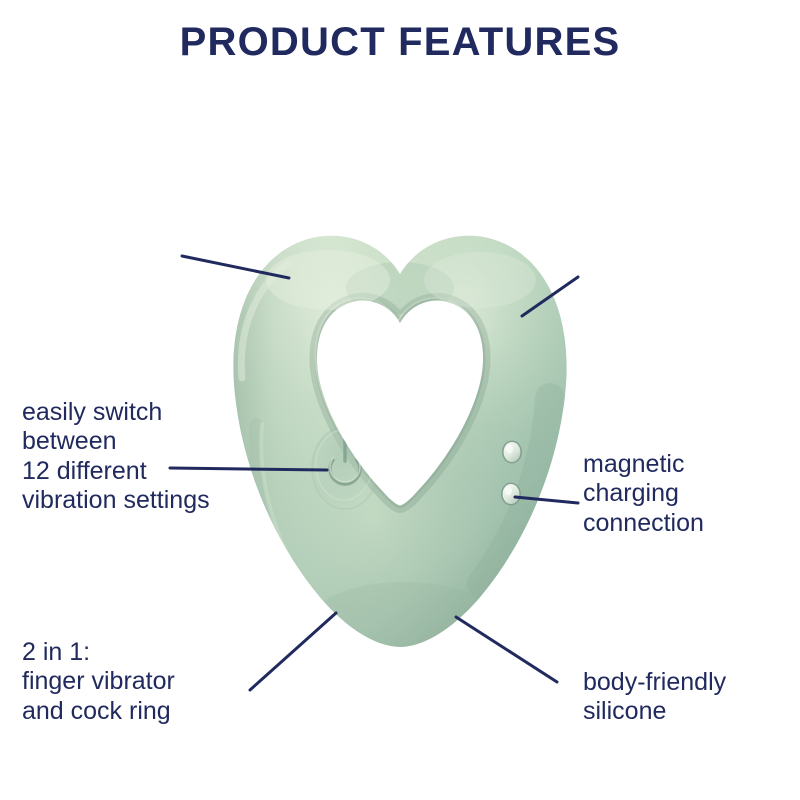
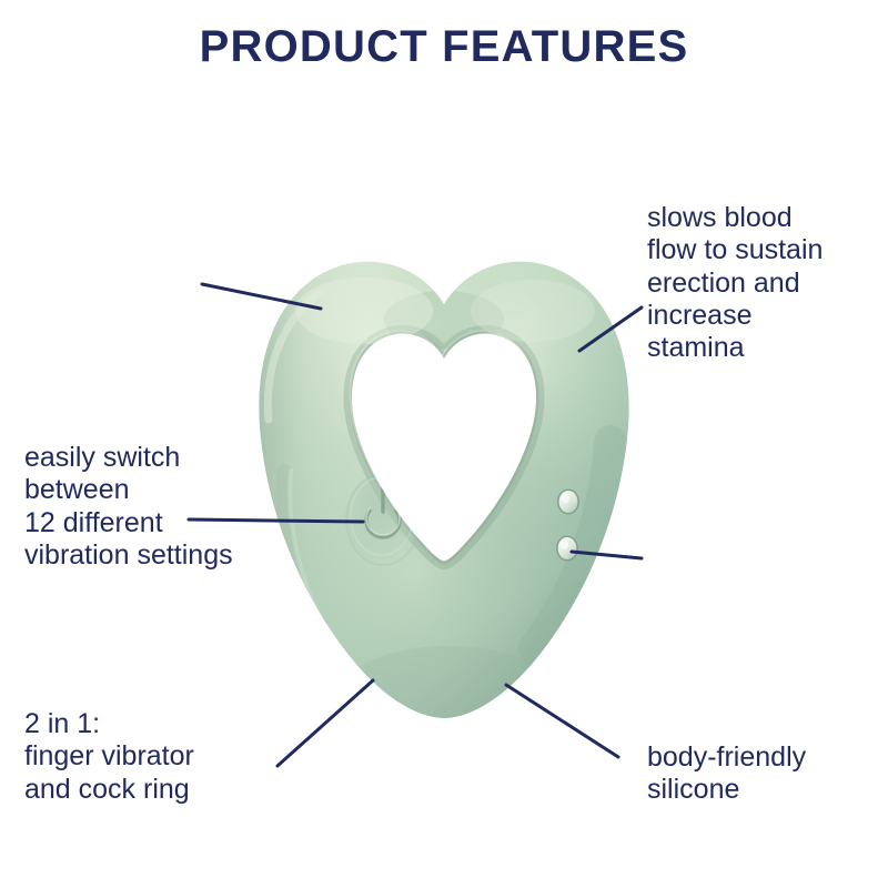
  PRODUCT FEATURES
+ slows blood
+ flow to sustain
+ erection and
+ increase
+ stamina
  easily switch
  between
  12 different
  vibration settings
- magnetic
- charging
- connection
  2 in 1:
  finger vibrator
  and cock ring
  body-friendly
  silicone
